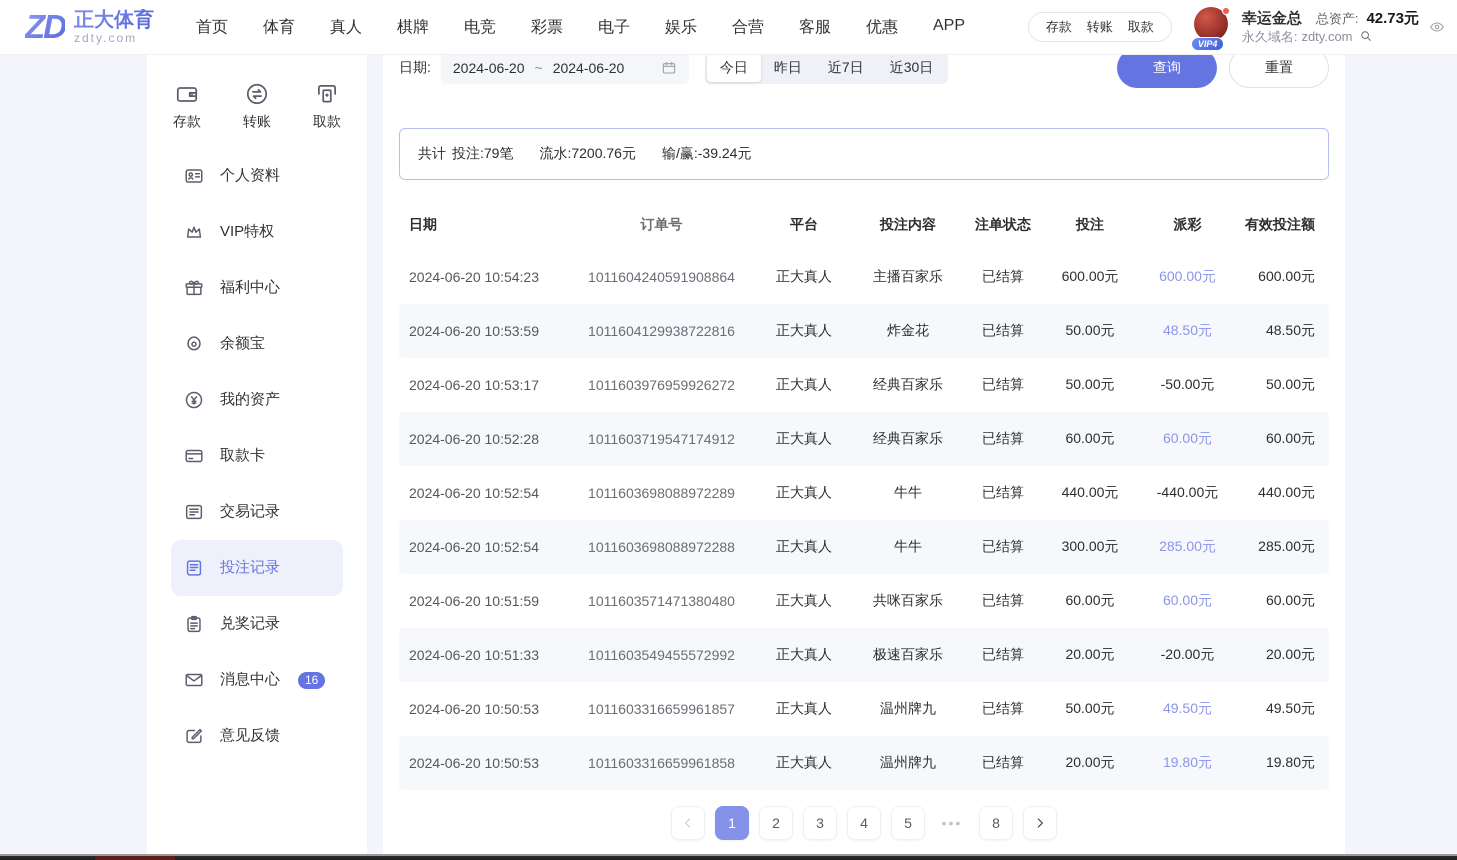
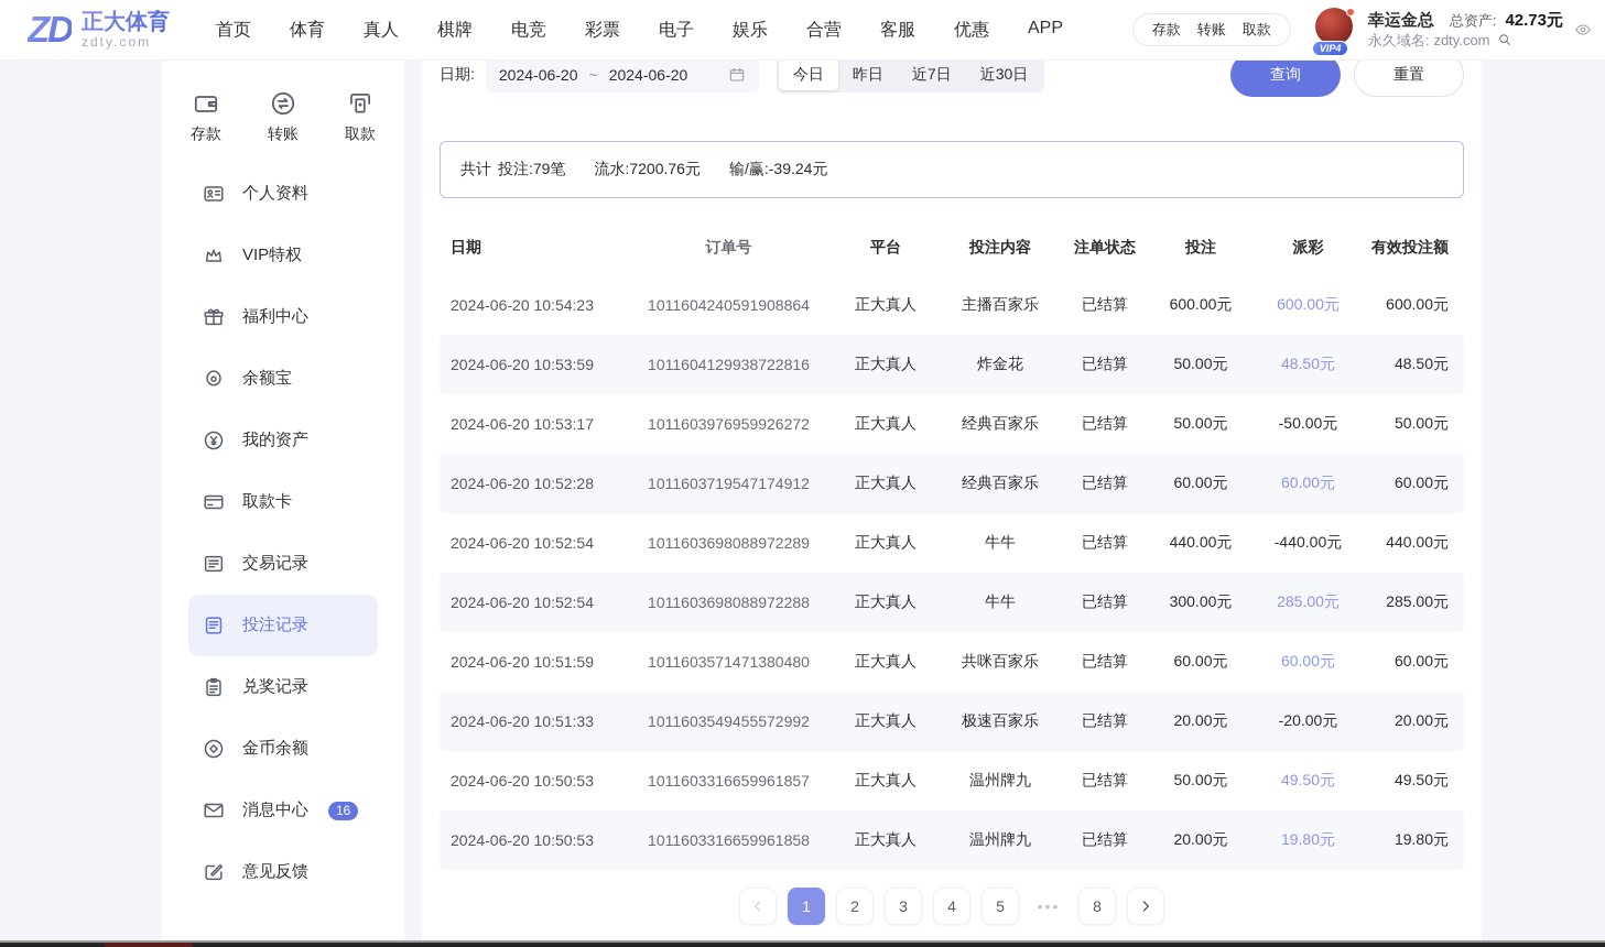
  ZD
  正大体育
  zdty.com
  首页
  体育
  真人
  棋牌
  电竞
  彩票
  电子
  娱乐
  合营
  客服
  优惠
  APP
  存款
  转账
  取款
  VIP4
  幸运金总
  总资产:
  42.73元
  永久域名:
  zdty.com
  存款
  转账
  取款
  个人资料
  VIP特权
  福利中心
  余额宝
  我的资产
  取款卡
  交易记录
  投注记录
  兑奖记录
+ 金币余额
  消息中心
  16
  意见反馈
  日期:
  2024-06-20
  ~
  2024-06-20
  今日
  昨日
  近7日
  近30日
  查询
  重置
  共计
  投注:79笔
  流水:7200.76元
  输/赢:-39.24元
  日期
  订单号
  平台
  投注内容
  注单状态
  投注
  派彩
  有效投注额
  2024-06-20 10:54:23
  1011604240591908864
  正大真人
  主播百家乐
  已结算
  600.00元
  600.00元
  600.00元
  2024-06-20 10:53:59
  1011604129938722816
  正大真人
  炸金花
  已结算
  50.00元
  48.50元
  48.50元
  2024-06-20 10:53:17
  1011603976959926272
  正大真人
  经典百家乐
  已结算
  50.00元
  -50.00元
  50.00元
  2024-06-20 10:52:28
  1011603719547174912
  正大真人
  经典百家乐
  已结算
  60.00元
  60.00元
  60.00元
  2024-06-20 10:52:54
  1011603698088972289
  正大真人
  牛牛
  已结算
  440.00元
  -440.00元
  440.00元
  2024-06-20 10:52:54
  1011603698088972288
  正大真人
  牛牛
  已结算
  300.00元
  285.00元
  285.00元
  2024-06-20 10:51:59
  1011603571471380480
  正大真人
  共咪百家乐
  已结算
  60.00元
  60.00元
  60.00元
  2024-06-20 10:51:33
  1011603549455572992
  正大真人
  极速百家乐
  已结算
  20.00元
  -20.00元
  20.00元
  2024-06-20 10:50:53
  1011603316659961857
  正大真人
  温州牌九
  已结算
  50.00元
  49.50元
  49.50元
  2024-06-20 10:50:53
  1011603316659961858
  正大真人
  温州牌九
  已结算
  20.00元
  19.80元
  19.80元
  1
  2
  3
  4
  5
  •••
  8
